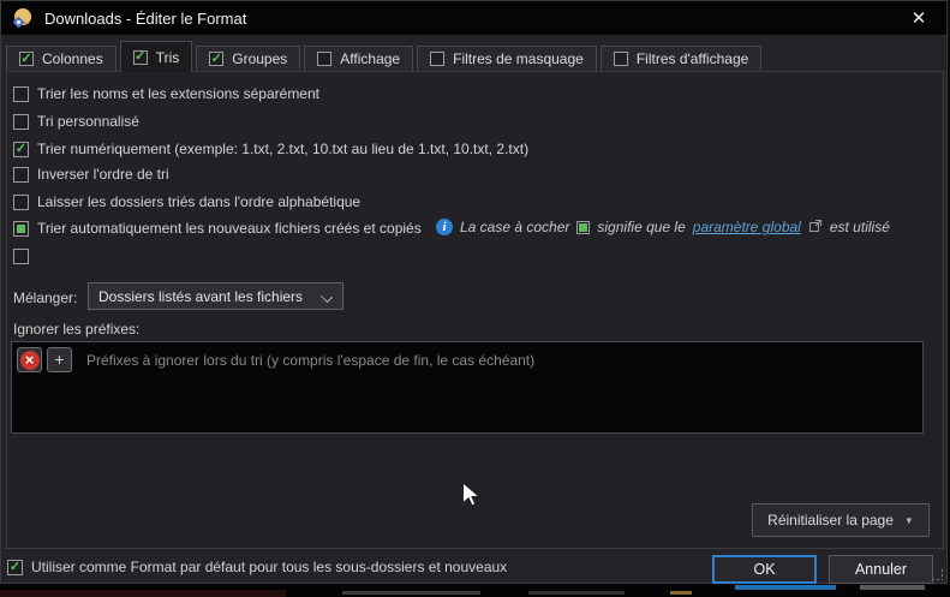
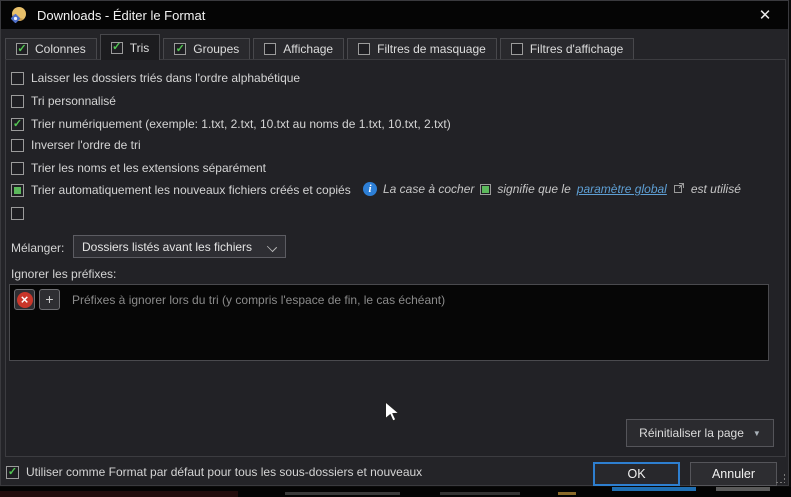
  Downloads - Éditer le Format
  ✕
  Colonnes
  Tris
  Groupes
  Affichage
  Filtres de masquage
  Filtres d'affichage
- Trier les noms et les extensions séparément
+ Laisser les dossiers triés dans l'ordre alphabétique
  Tri personnalisé
- Trier numériquement (exemple: 1.txt, 2.txt, 10.txt au lieu de 1.txt, 10.txt, 2.txt)
+ Trier numériquement (exemple: 1.txt, 2.txt, 10.txt au noms de 1.txt, 10.txt, 2.txt)
  Inverser l'ordre de tri
- Laisser les dossiers triés dans l'ordre alphabétique
+ Trier les noms et les extensions séparément
  Trier automatiquement les nouveaux fichiers créés et copiés
  i
  La case à cocher
  signifie que le
  paramètre global
  est utilisé
  Mélanger:
  Dossiers listés avant les fichiers
  Ignorer les préfixes:
  ×
  +
  Préfixes à ignorer lors du tri (y compris l'espace de fin, le cas échéant)
  Réinitialiser la page
  ▼
  OK
  Annuler
  Utiliser comme Format par défaut pour tous les sous-dossiers et nouveaux
